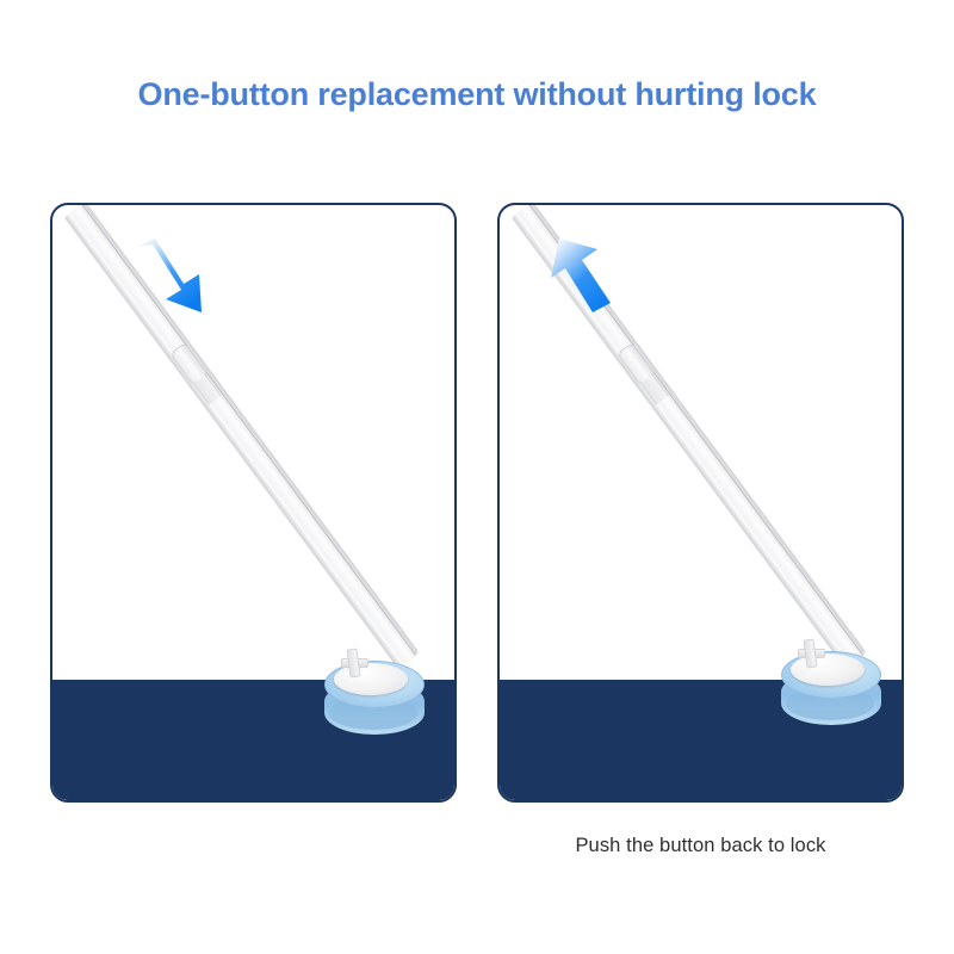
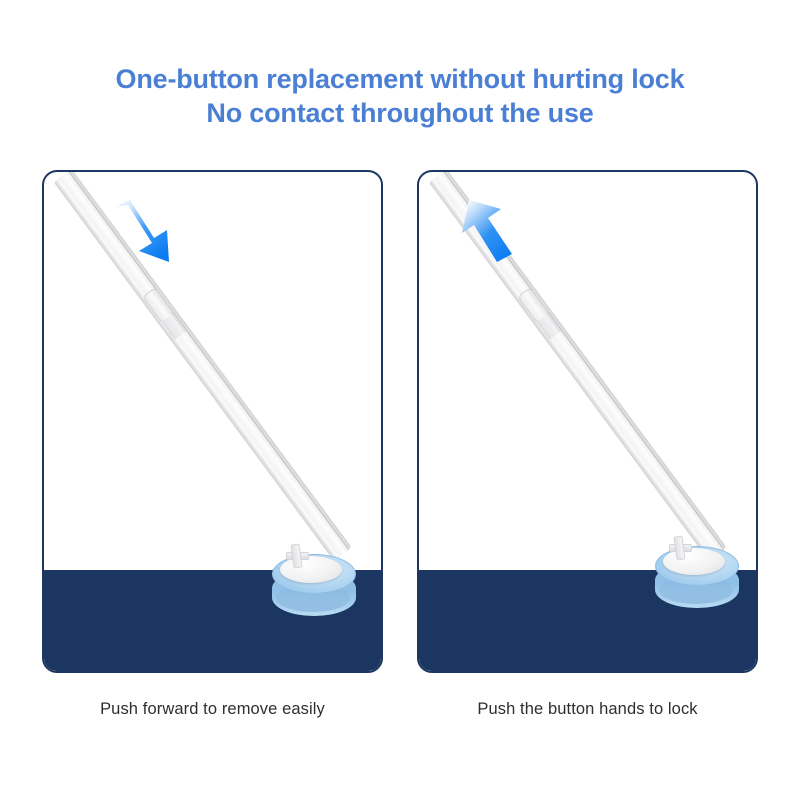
  One-button replacement without hurting lock
+ No contact throughout the use
+ Push forward to remove easily
- Push the button back to lock
+ Push the button hands to lock
